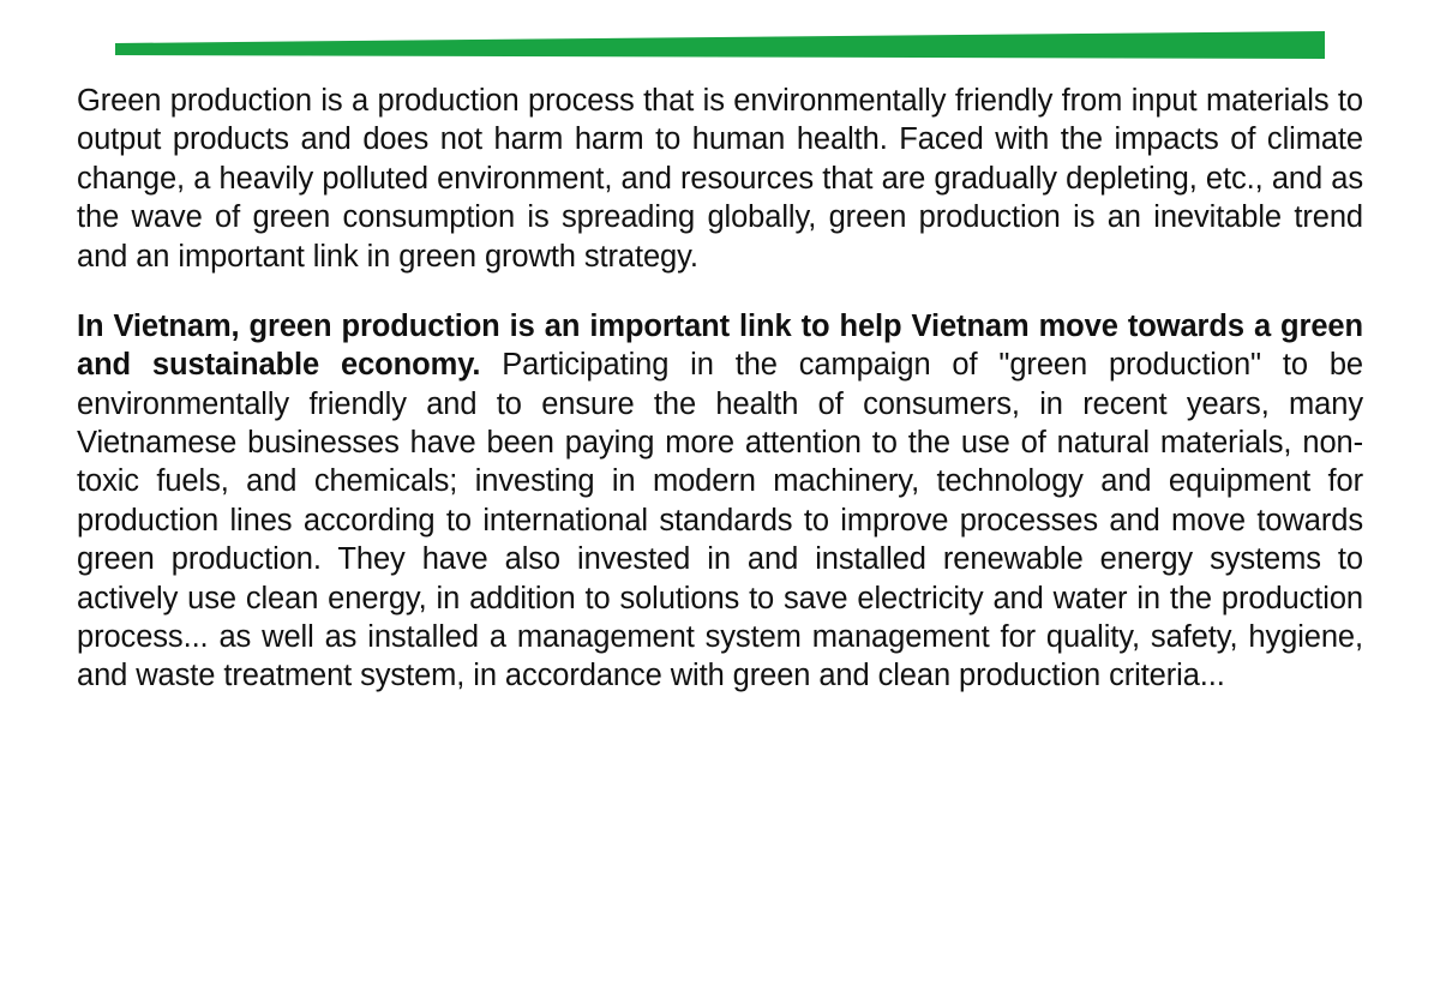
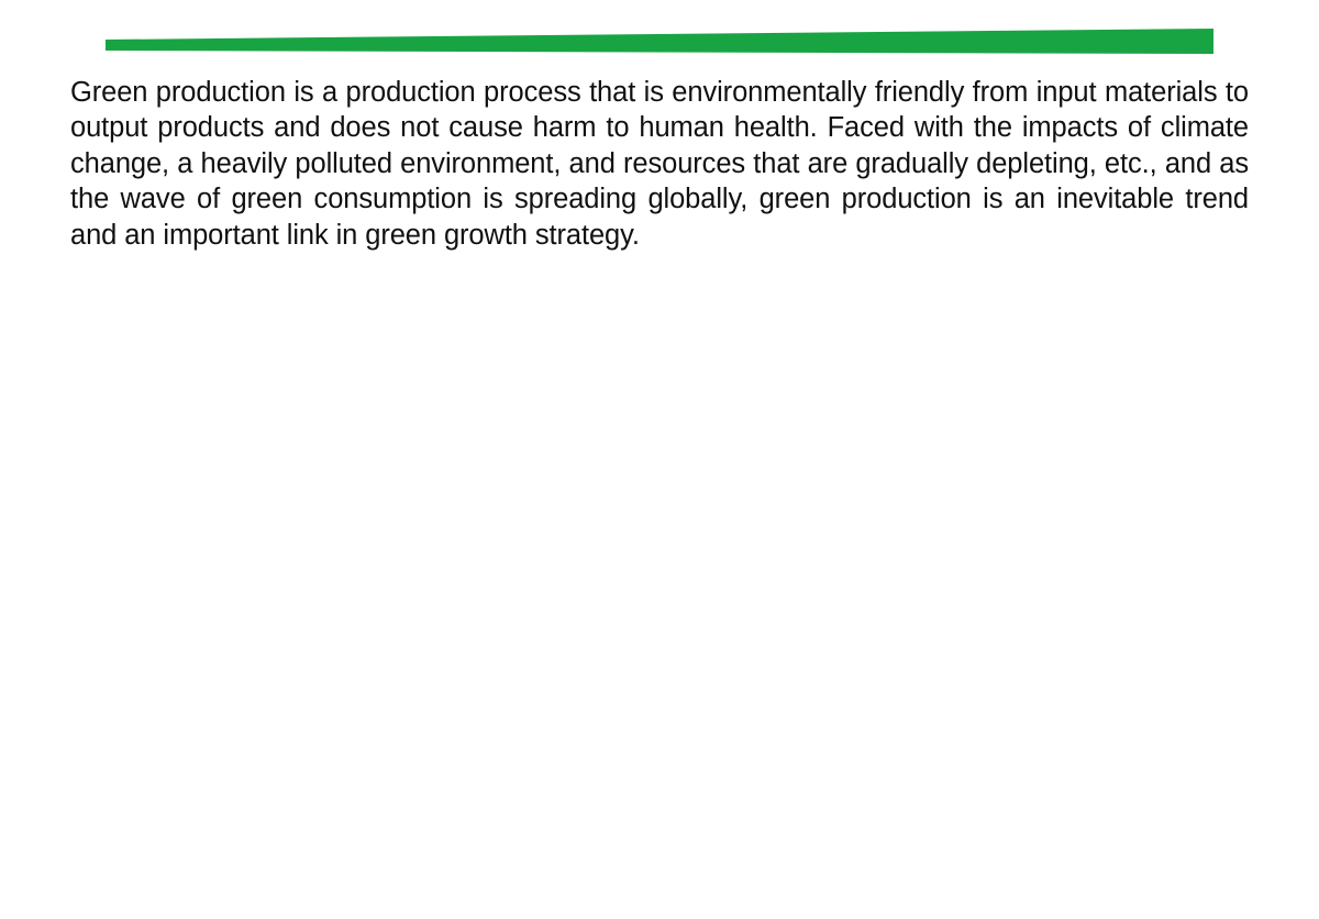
- Green production is a production process that is environmentally friendly from input materials to output products and does not harm harm to human health. Faced with the impacts of climate change, a heavily polluted environment, and resources that are gradually depleting, etc., and as the wave of green consumption is spreading globally, green production is an inevitable trend and an important link in green growth strategy.
+ Green production is a production process that is environmentally friendly from input materials to output products and does not cause harm to human health. Faced with the impacts of climate change, a heavily polluted environment, and resources that are gradually depleting, etc., and as the wave of green consumption is spreading globally, green production is an inevitable trend and an important link in green growth strategy.
- In Vietnam, green production is an important link to help Vietnam move towards a green and sustainable economy. Participating in the campaign of "green production" to be environmentally friendly and to ensure the health of consumers, in recent years, many Vietnamese businesses have been paying more attention to the use of natural materials, non-toxic fuels, and chemicals; investing in modern machinery, technology and equipment for production lines according to international standards to improve processes and move towards green production. They have also invested in and installed renewable energy systems to actively use clean energy, in addition to solutions to save electricity and water in the production process... as well as installed a management system management for quality, safety, hygiene, and waste treatment system, in accordance with green and clean production criteria...
